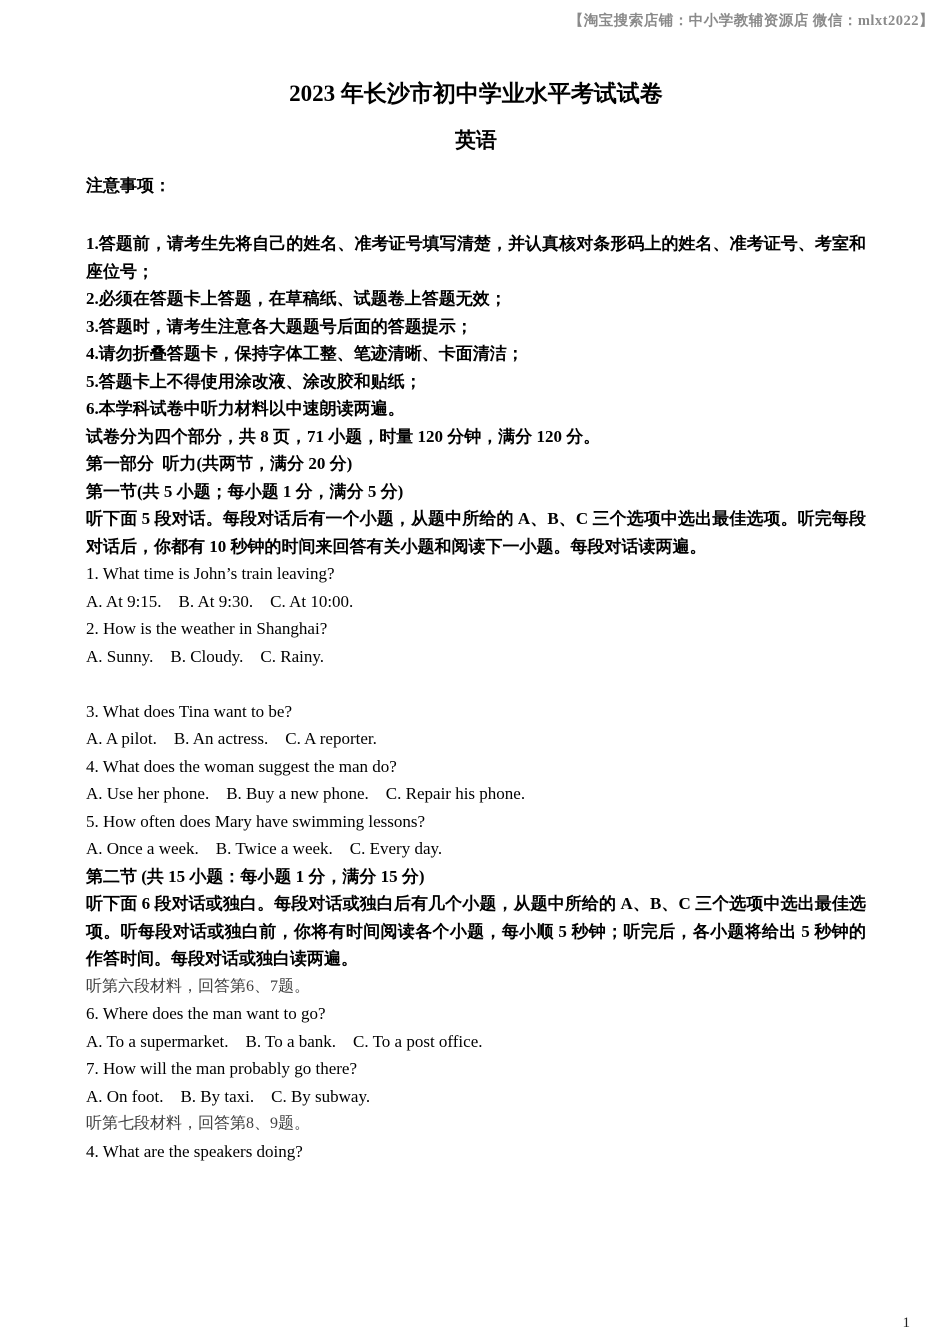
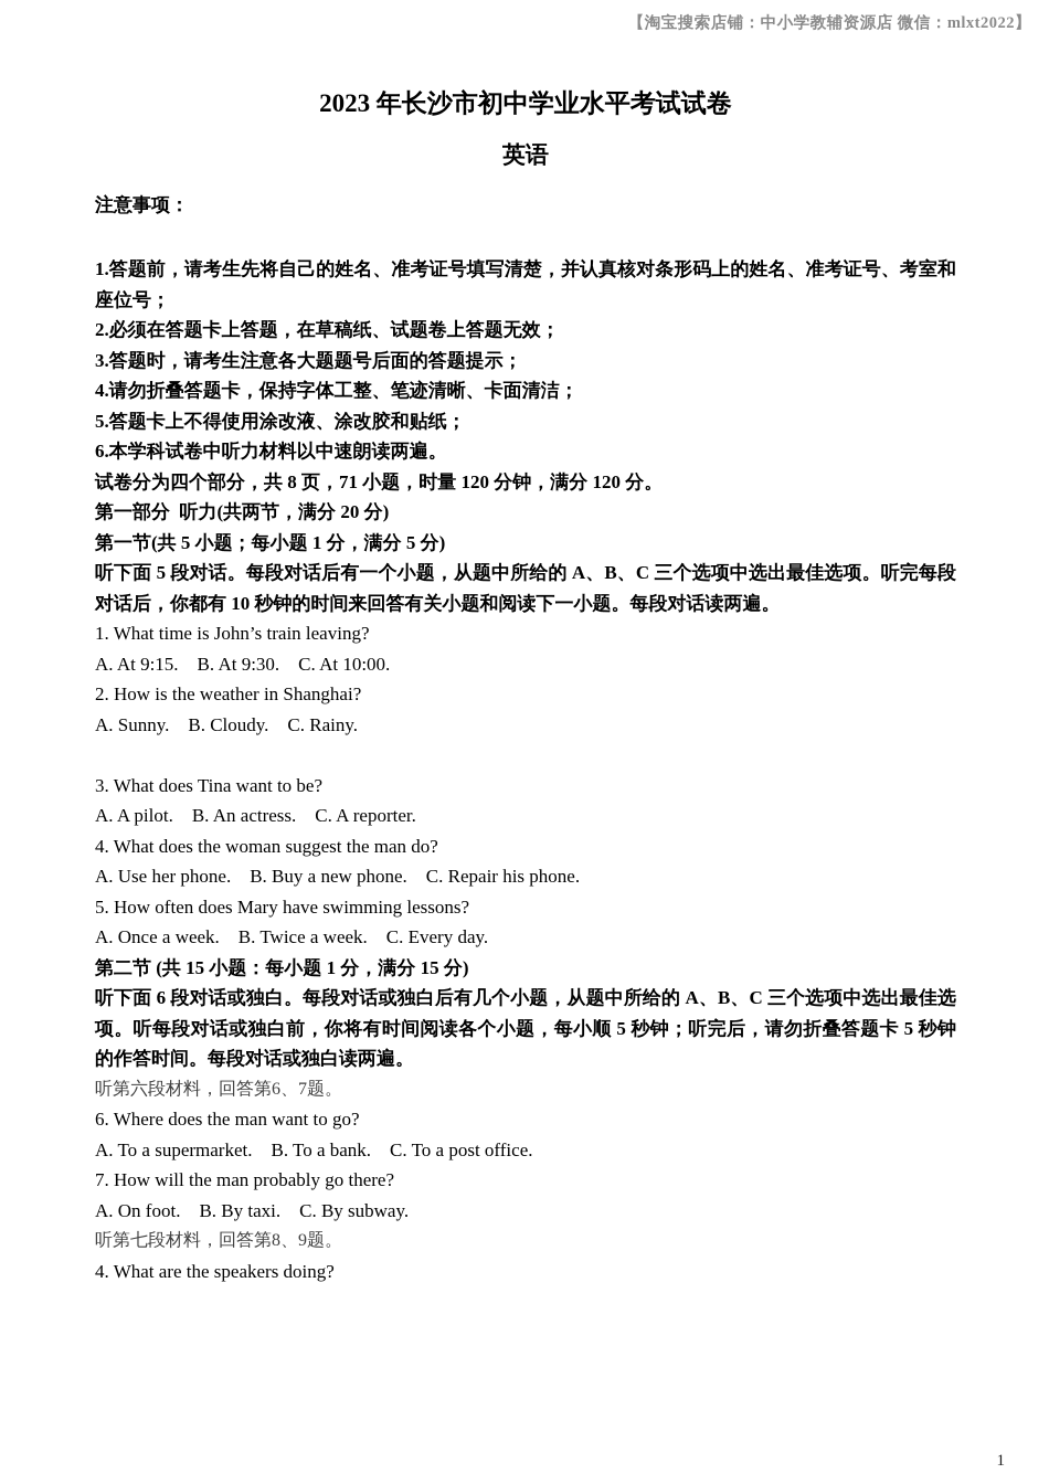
  【淘宝搜索店铺：中小学教辅资源店 微信：mlxt2022】
  2023 年长沙市初中学业水平考试试卷
  英语
  注意事项：
  1.答题前，请考生先将自己的姓名、准考证号填写清楚，并认真核对条形码上的姓名、准考证号、考室和座位号；
  2.必须在答题卡上答题，在草稿纸、试题卷上答题无效；
  3.答题时，请考生注意各大题题号后面的答题提示；
  4.请勿折叠答题卡，保持字体工整、笔迹清晰、卡面清洁；
  5.答题卡上不得使用涂改液、涂改胶和贴纸；
  6.本学科试卷中听力材料以中速朗读两遍。
  试卷分为四个部分，共 8 页，71 小题，时量 120 分钟，满分 120 分。
  第一部分 听力(共两节，满分 20 分)
  第一节(共 5 小题；每小题 1 分，满分 5 分)
  听下面 5 段对话。每段对话后有一个小题，从题中所给的 A、B、C 三个选项中选出最佳选项。听完每段对话后，你都有 10 秒钟的时间来回答有关小题和阅读下一小题。每段对话读两遍。
  1. What time is John’s train leaving?
  A. At 9:15. B. At 9:30. C. At 10:00.
  2. How is the weather in Shanghai?
  A. Sunny. B. Cloudy. C. Rainy.
  3. What does Tina want to be?
  A. A pilot. B. An actress. C. A reporter.
  4. What does the woman suggest the man do?
  A. Use her phone. B. Buy a new phone. C. Repair his phone.
  5. How often does Mary have swimming lessons?
  A. Once a week. B. Twice a week. C. Every day.
  第二节 (共 15 小题：每小题 1 分，满分 15 分)
- 听下面 6 段对话或独白。每段对话或独白后有几个小题，从题中所给的 A、B、C 三个选项中选出最佳选项。听每段对话或独白前，你将有时间阅读各个小题，每小顺 5 秒钟；听完后，各小题将给出 5 秒钟的作答时间。每段对话或独白读两遍。
+ 听下面 6 段对话或独白。每段对话或独白后有几个小题，从题中所给的 A、B、C 三个选项中选出最佳选项。听每段对话或独白前，你将有时间阅读各个小题，每小顺 5 秒钟；听完后，请勿折叠答题卡 5 秒钟的作答时间。每段对话或独白读两遍。
  听第六段材料，回答第6、7题。
  6. Where does the man want to go?
  A. To a supermarket. B. To a bank. C. To a post office.
  7. How will the man probably go there?
  A. On foot. B. By taxi. C. By subway.
  听第七段材料，回答第8、9题。
  4. What are the speakers doing?
  1
